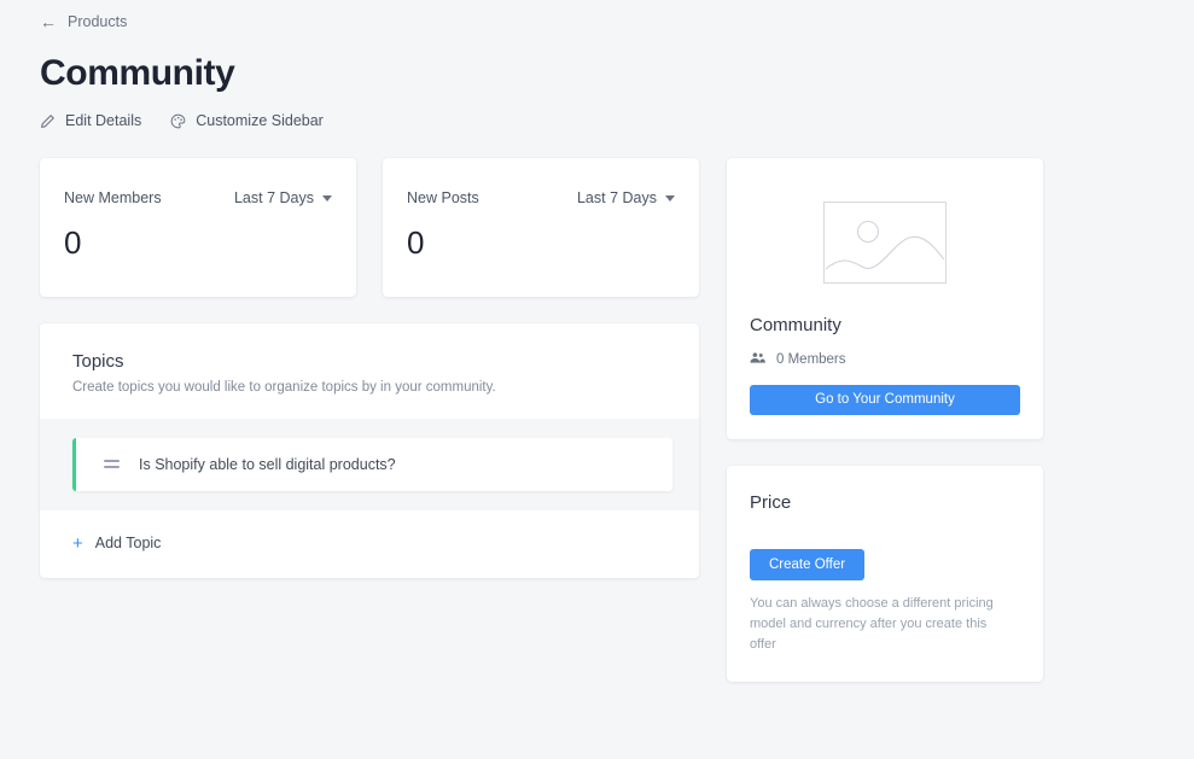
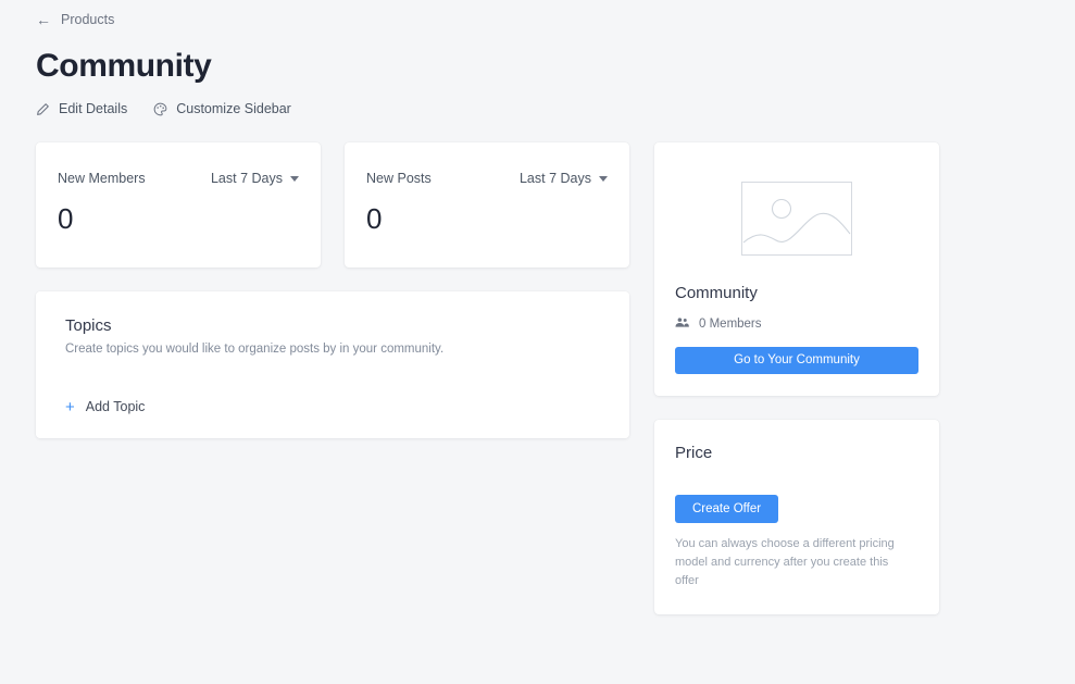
  ←
  Products
  Community
  Edit Details
  Customize Sidebar
  New Members
  Last 7 Days
  0
  New Posts
  Last 7 Days
  0
  Topics
- Create topics you would like to organize topics by in your community.
+ Create topics you would like to organize posts by in your community.
- Is Shopify able to sell digital products?
  +
  Add Topic
  Community
  0 Members
  Go to Your Community
  Price
  Create Offer
  You can always choose a different pricing model and currency after you create this offer
